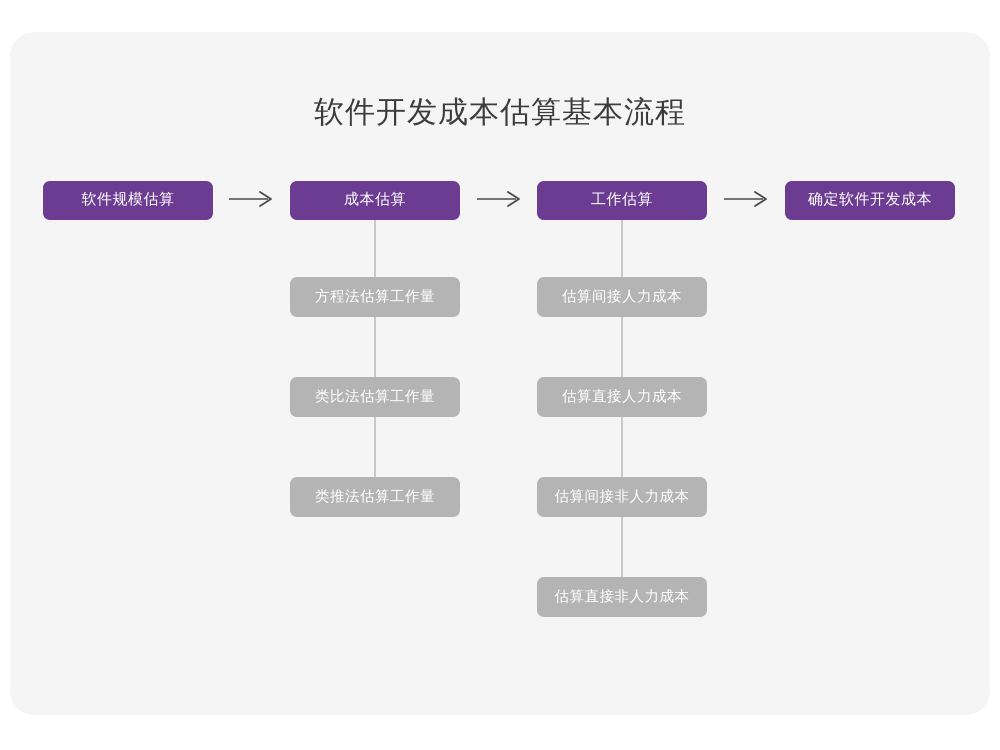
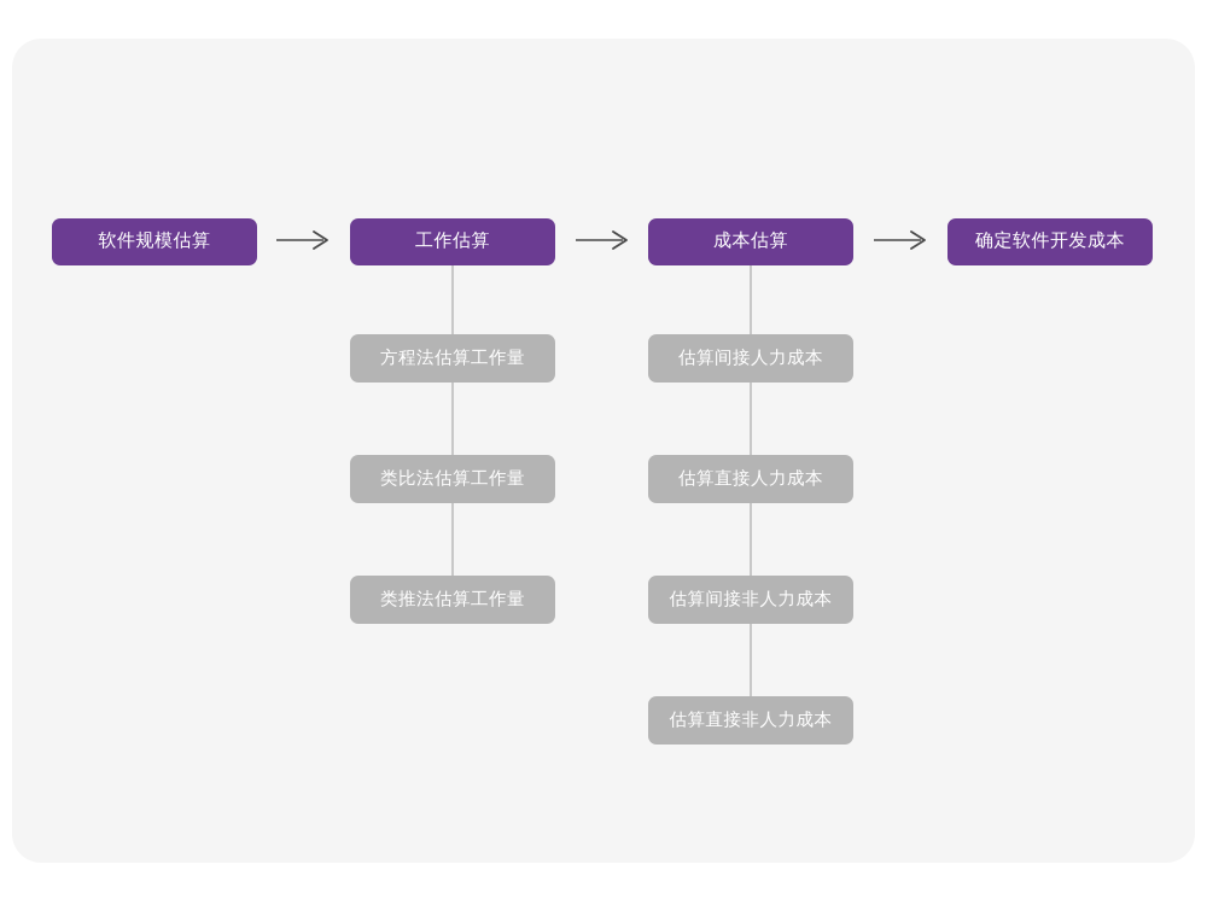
- 软件开发成本估算基本流程
  软件规模估算
- 成本估算
+ 工作估算
  方程法估算工作量
  类比法估算工作量
  类推法估算工作量
- 工作估算
+ 成本估算
  估算间接人力成本
  估算直接人力成本
  估算间接非人力成本
  估算直接非人力成本
  确定软件开发成本
